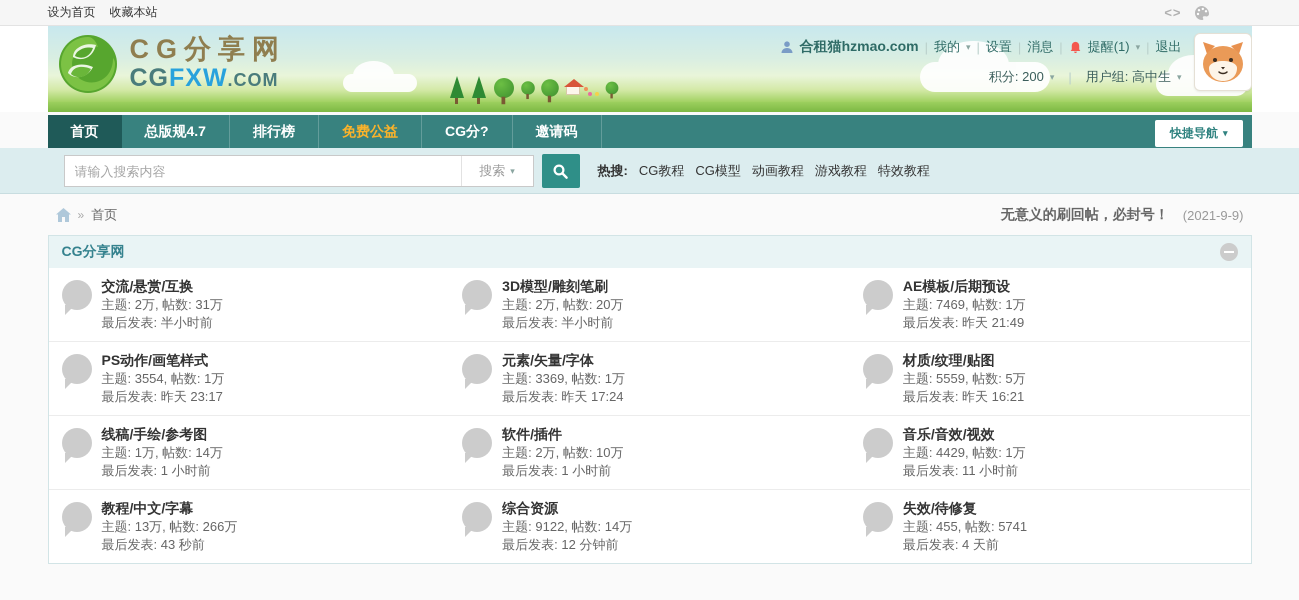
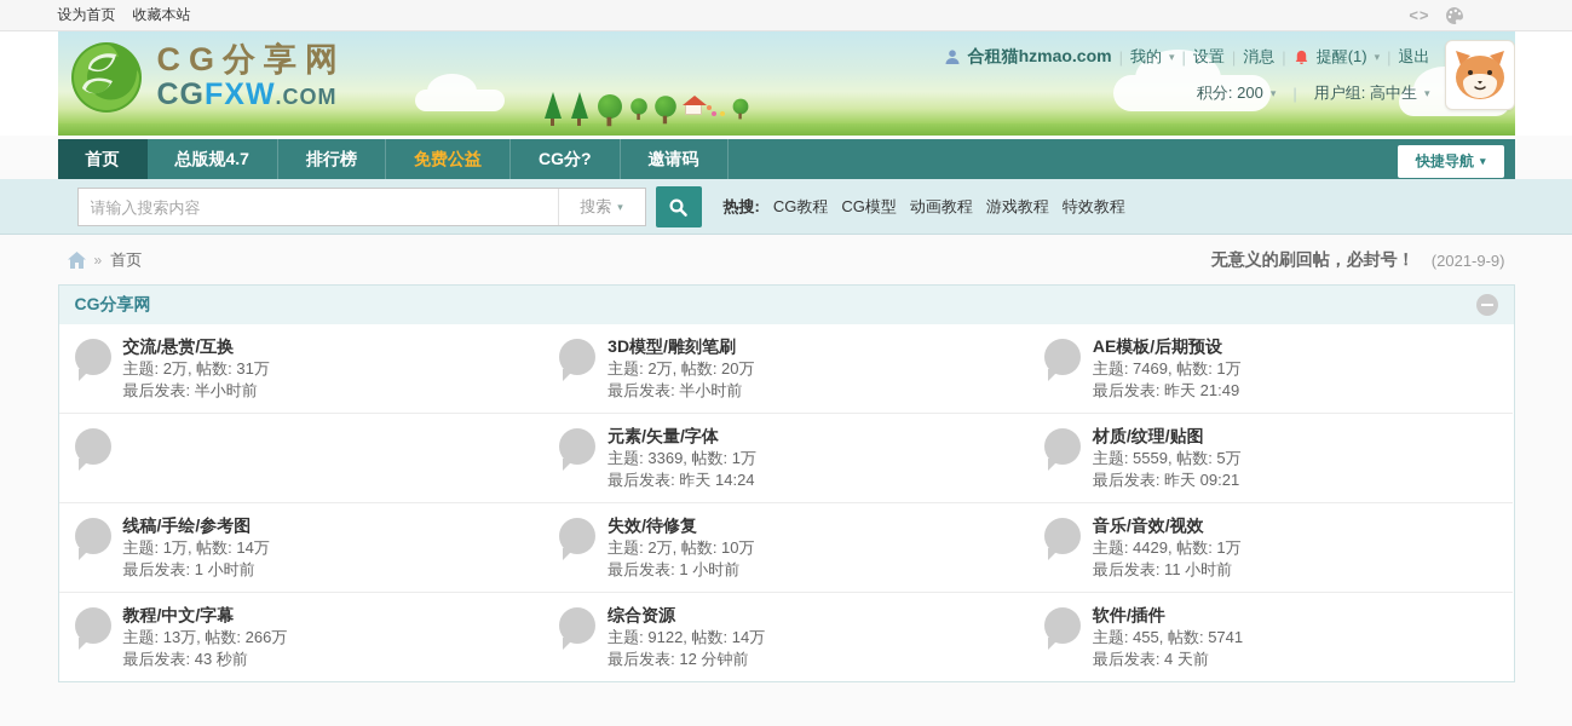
  设为首页
  收藏本站
  <>
  CG分享网
  CGFXW.COM
  合租猫hzmao.com
  |
  我的
  ▾
  |
  设置
  |
  消息
  提醒(1)
  ▾
  |
  退出
  积分: 200
  ▾
  |
  用户组: 高中生
  ▾
  首页
  总版规4.7
  排行榜
  免费公益
  CG分?
  邀请码
  快捷导航
  ▾
  请输入搜索内容
  搜索
  ▾
  热搜:
  CG教程
  CG模型
  动画教程
  游戏教程
  特效教程
  »
  首页
  无意义的刷回帖，必封号！
  (2021-9-9)
  CG分享网
  交流/悬赏/互换
  主题: 2万, 帖数: 31万
  最后发表: 半小时前
  3D模型/雕刻笔刷
  主题: 2万, 帖数: 20万
  最后发表: 半小时前
  AE模板/后期预设
  主题: 7469, 帖数: 1万
  最后发表: 昨天 21:49
- PS动作/画笔样式
- 主题: 3554, 帖数: 1万
- 最后发表: 昨天 23:17
  元素/矢量/字体
  主题: 3369, 帖数: 1万
- 最后发表: 昨天 17:24
+ 最后发表: 昨天 14:24
  材质/纹理/贴图
  主题: 5559, 帖数: 5万
- 最后发表: 昨天 16:21
+ 最后发表: 昨天 09:21
  线稿/手绘/参考图
  主题: 1万, 帖数: 14万
  最后发表: 1 小时前
- 软件/插件
+ 失效/待修复
  主题: 2万, 帖数: 10万
  最后发表: 1 小时前
  音乐/音效/视效
  主题: 4429, 帖数: 1万
  最后发表: 11 小时前
  教程/中文/字幕
  主题: 13万, 帖数: 266万
  最后发表: 43 秒前
  综合资源
  主题: 9122, 帖数: 14万
  最后发表: 12 分钟前
- 失效/待修复
+ 软件/插件
  主题: 455, 帖数: 5741
  最后发表: 4 天前
